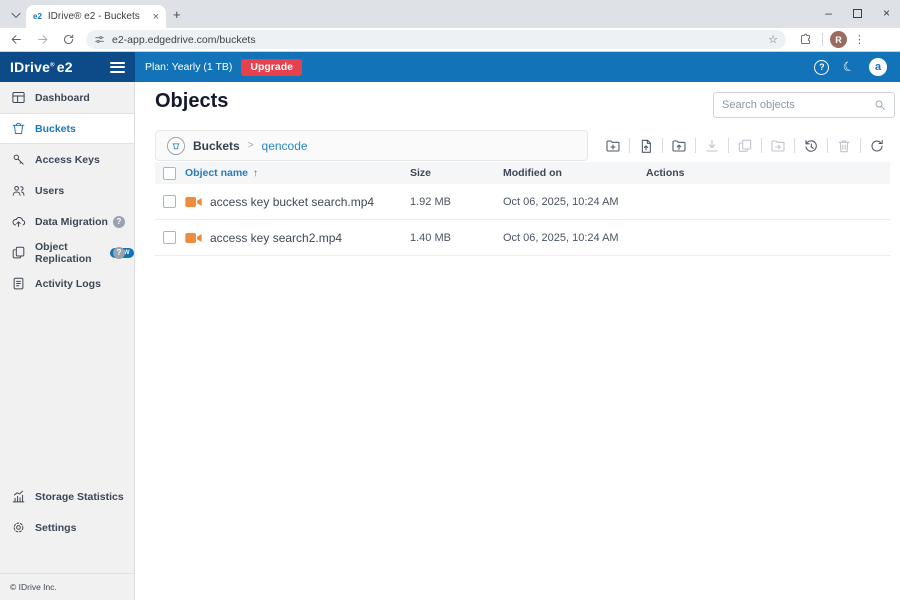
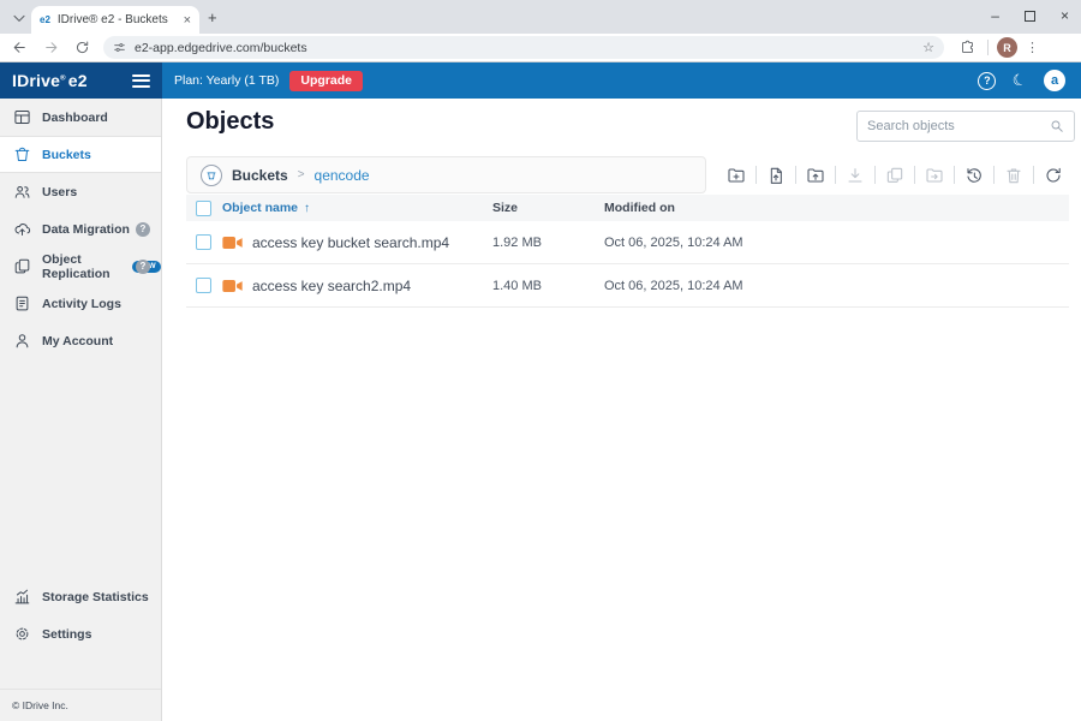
  e2
  IDrive® e2 - Buckets
  ×
  +
  –
  ×
  e2-app.edgedrive.com/buckets
  ☆
  R
  ⋮
  IDrive e2
  Plan: Yearly (1 TB)
  Upgrade
  ?
  a
  Dashboard
  Buckets
- Access Keys
  Users
  Data Migration
  ?
  Object Replication
  ?
  Activity Logs
+ My Account
  Storage Statistics
  Settings
  © IDrive Inc.
  Objects
  Search objects
  Buckets
  >
  qencode
  Object name
  ↑
  Size
  Modified on
- Actions
  access key bucket search.mp4
  1.92 MB
  Oct 06, 2025, 10:24 AM
  access key search2.mp4
  1.40 MB
  Oct 06, 2025, 10:24 AM
